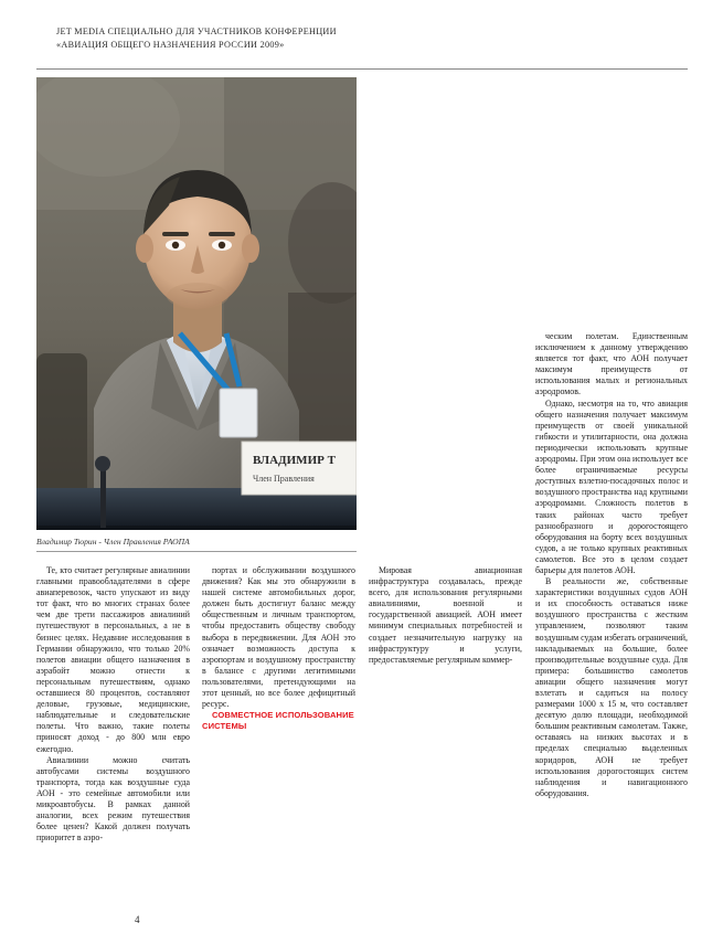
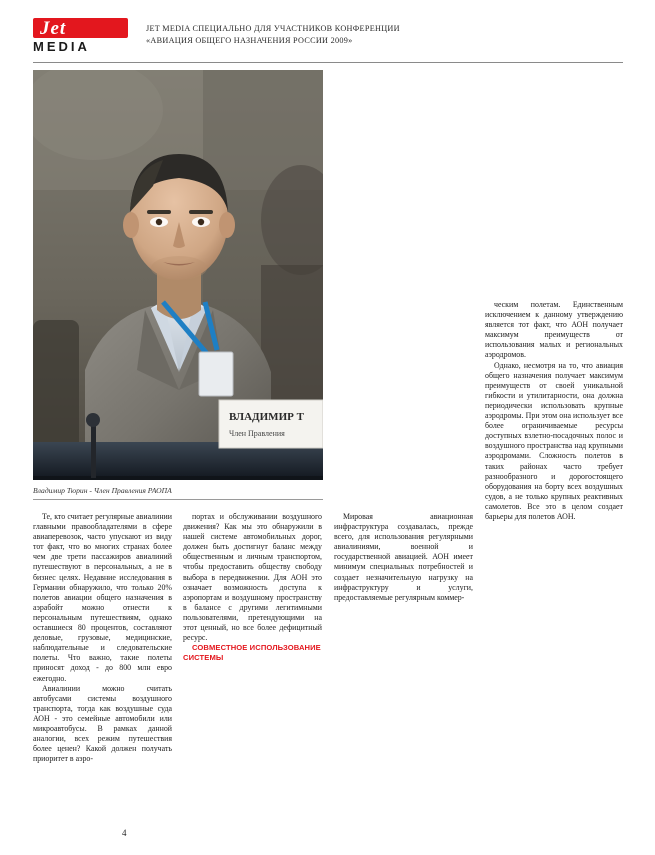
+ Jet
+ MEDIA
  JET MEDIA СПЕЦИАЛЬНО ДЛЯ УЧАСТНИКОВ КОНФЕРЕНЦИИ
  «АВИАЦИЯ ОБЩЕГО НАЗНАЧЕНИЯ РОССИИ 2009»
  ВЛАДИМИР Т
  Член Правления
  Владимир Тюрин - Член Правления РАОПА
  Те, кто считает регулярные авиалинии главными правообладателями в сфере авиаперевозок, часто упускают из виду тот факт, что во многих странах более чем две трети пассажиров авиалиний путешествуют в персональных, а не в бизнес целях. Недавние исследования в Германии обнаружило, что только 20% полетов авиации общего назначения в аэрабойт можно отнести к персональным путешествиям, однако оставшиеся 80 процентов, составляют деловые, грузовые, медицинские, наблюдательные и следовательские полеты. Что важно, такие полеты приносят доход - до 800 млн евро ежегодно.
  Авиалинии можно считать автобусами системы воздушного транспорта, тогда как воздушные суда АОН - это семейные автомобили или микроавтобусы. В рамках данной аналогии, всех режим путешествия более ценен? Какой должен получать приоритет в аэро-
  портах и обслуживании воздушного движения? Как мы это обнаружили в нашей системе автомобильных дорог, должен быть достигнут баланс между общественным и личным транспортом, чтобы предоставить обществу свободу выбора в передвижении. Для АОН это означает возможность доступа к аэропортам и воздушному пространству в балансе с другими легитимными пользователями, претендующими на этот ценный, но все более дефицитный ресурс.
  СОВМЕСТНОЕ ИСПОЛЬЗОВАНИЕ СИСТЕМЫ
  Мировая авиационная инфраструктура создавалась, прежде всего, для использования регулярными авиалиниями, военной и государственной авиацией. АОН имеет минимум специальных потребностей и создает незначительную нагрузку на инфраструктуру и услуги, предоставляемые регулярным коммер-
  ческим полетам. Единственным исключением к данному утверждению является тот факт, что АОН получает максимум преимуществ от использования малых и региональных аэродромов.
  Однако, несмотря на то, что авиация общего назначения получает максимум преимуществ от своей уникальной гибкости и утилитарности, она должна периодически использовать крупные аэродромы. При этом она использует все более ограничиваемые ресурсы доступных взлетно-посадочных полос и воздушного пространства над крупными аэродромами. Сложность полетов в таких районах часто требует разнообразного и дорогостоящего оборудования на борту всех воздушных судов, а не только крупных реактивных самолетов. Все это в целом создает барьеры для полетов АОН.
- В реальности же, собственные характеристики воздушных судов АОН и их способность оставаться ниже воздушного пространства с жестким управлением, позволяют таким воздушным судам избегать ограничений, накладываемых на большие, более производительные воздушные суда. Для примера: большинство самолетов авиации общего назначения могут взлетать и садиться на полосу размерами 1000 х 15 м, что составляет десятую долю площади, необходимой большим реактивным самолетам. Также, оставаясь на низких высотах и в пределах специально выделенных коридоров, АОН не требует использования дорогостоящих систем наблюдения и навигационного оборудования.
  4
